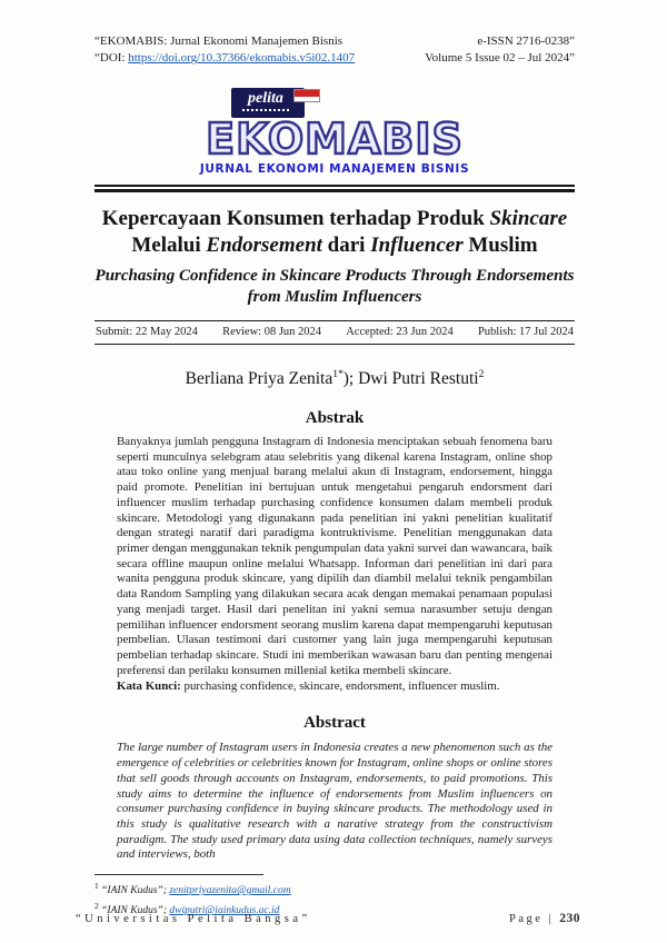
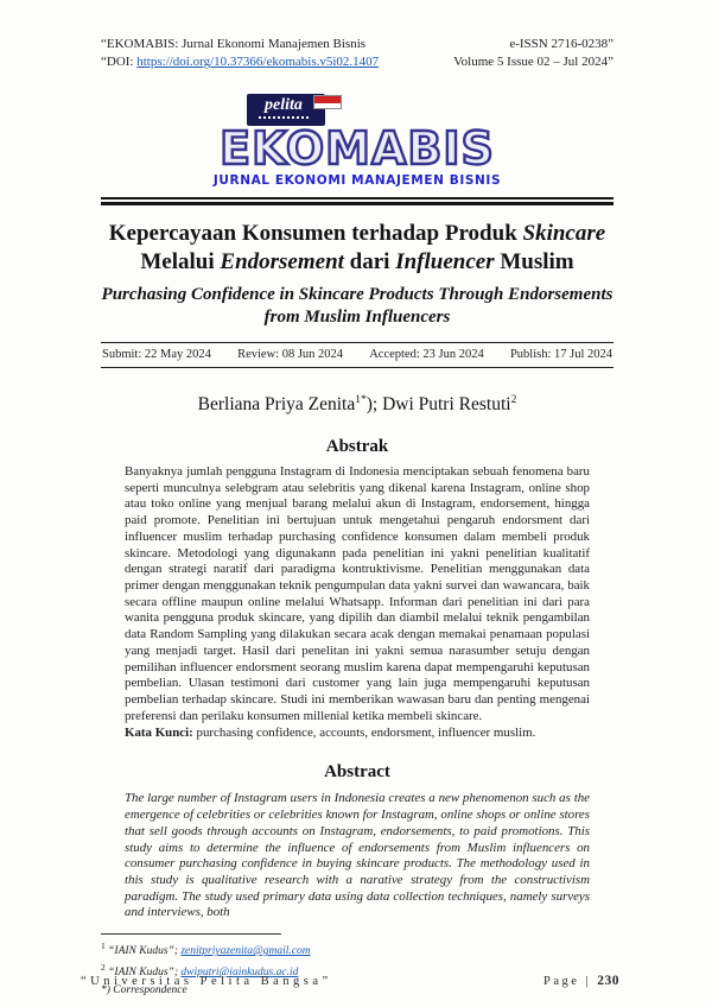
  “EKOMABIS: Jurnal Ekonomi Manajemen Bisnis
  e-ISSN 2716-0238”
  “DOI: https://doi.org/10.37366/ekomabis.v5i02.1407
  Volume 5 Issue 02 – Jul 2024”
  pelita
  EKOMABIS
  JURNAL EKONOMI MANAJEMEN BISNIS
  Kepercayaan Konsumen terhadap Produk Skincare
  Melalui Endorsement dari Influencer Muslim
  Purchasing Confidence in Skincare Products Through Endorsements from Muslim Influencers
  Submit: 22 May 2024
  Review: 08 Jun 2024
  Accepted: 23 Jun 2024
  Publish: 17 Jul 2024
  Berliana Priya Zenita1*); Dwi Putri Restuti2
  Abstrak
  Banyaknya jumlah pengguna Instagram di Indonesia menciptakan sebuah fenomena baru seperti munculnya selebgram atau selebritis yang dikenal karena Instagram, online shop atau toko online yang menjual barang melalui akun di Instagram, endorsement, hingga paid promote. Penelitian ini bertujuan untuk mengetahui pengaruh endorsment dari influencer muslim terhadap purchasing confidence konsumen dalam membeli produk skincare. Metodologi yang digunakann pada penelitian ini yakni penelitian kualitatif dengan strategi naratif dari paradigma kontruktivisme. Penelitian menggunakan data primer dengan menggunakan teknik pengumpulan data yakni survei dan wawancara, baik secara offline maupun online melalui Whatsapp. Informan dari penelitian ini dari para wanita pengguna produk skincare, yang dipilih dan diambil melalui teknik pengambilan data Random Sampling yang dilakukan secara acak dengan memakai penamaan populasi yang menjadi target. Hasil dari penelitan ini yakni semua narasumber setuju dengan pemilihan influencer endorsment seorang muslim karena dapat mempengaruhi keputusan pembelian. Ulasan testimoni dari customer yang lain juga mempengaruhi keputusan pembelian terhadap skincare. Studi ini memberikan wawasan baru dan penting mengenai preferensi dan perilaku konsumen millenial ketika membeli skincare.
- Kata Kunci: purchasing confidence, skincare, endorsment, influencer muslim.
+ Kata Kunci: purchasing confidence, accounts, endorsment, influencer muslim.
  Abstract
  The large number of Instagram users in Indonesia creates a new phenomenon such as the emergence of celebrities or celebrities known for Instagram, online shops or online stores that sell goods through accounts on Instagram, endorsements, to paid promotions. This study aims to determine the influence of endorsements from Muslim influencers on consumer purchasing confidence in buying skincare products. The methodology used in this study is qualitative research with a narative strategy from the constructivism paradigm. The study used primary data using data collection techniques, namely surveys and interviews, both
  1 “IAIN Kudus”; zenitpriyazenita@gmail.com
  2 “IAIN Kudus”; dwiputri@iainkudus.ac.id
+ *) Correspondence
  “Universitas Pelita Bangsa”
  Page | 230
